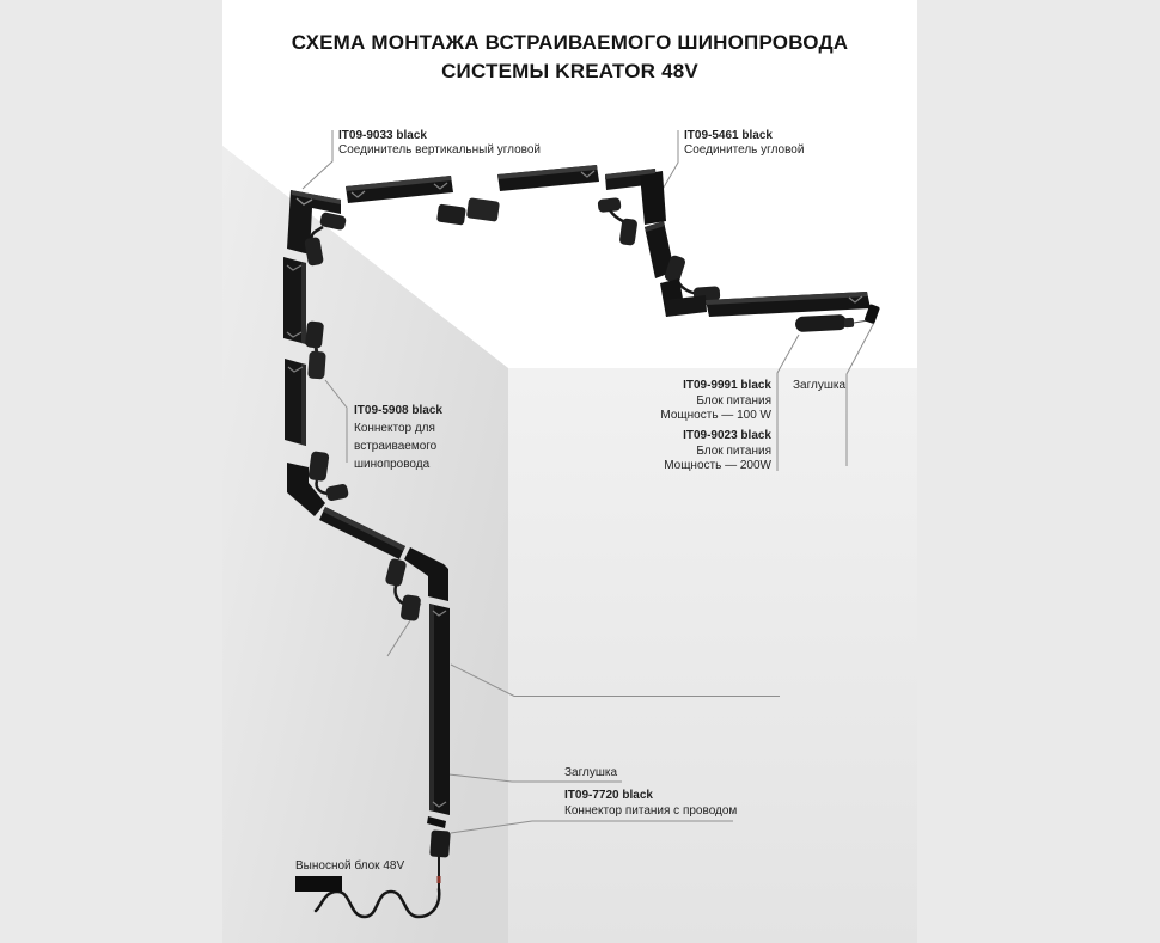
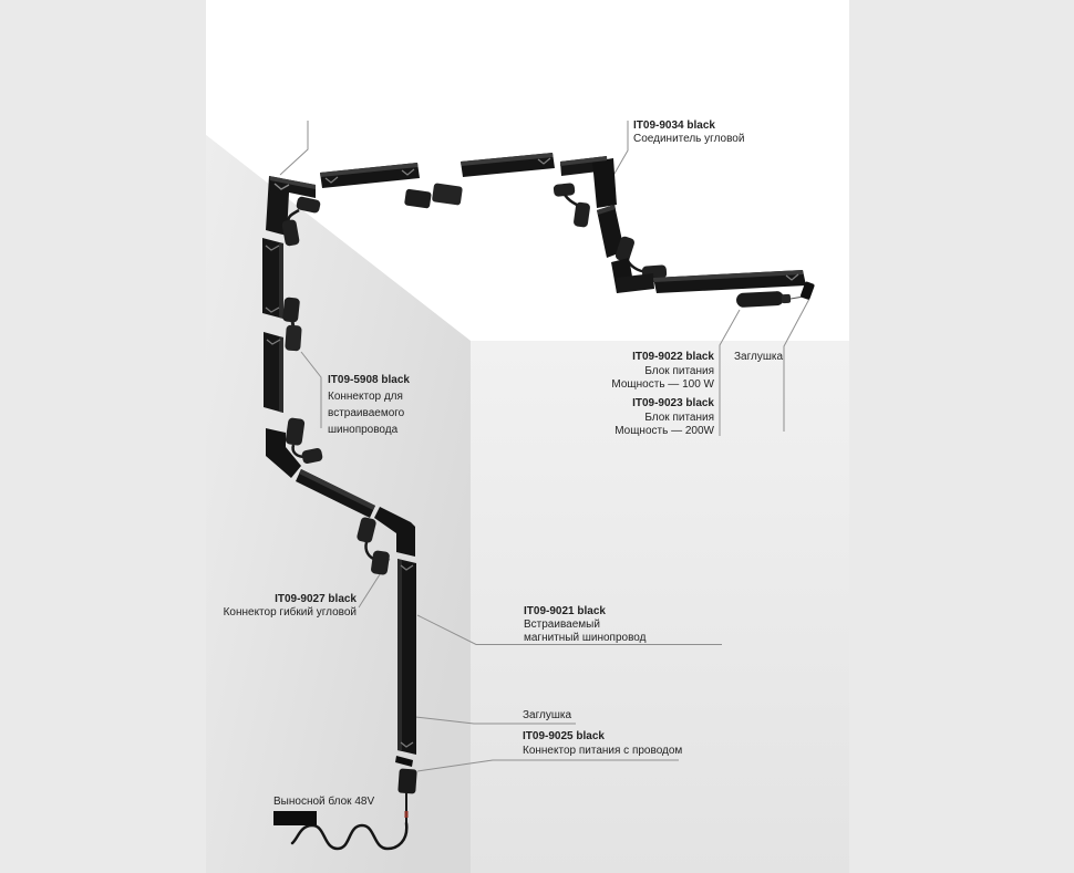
- СХЕМА МОНТАЖА ВСТРАИВАЕМОГО ШИНОПРОВОДА
- СИСТЕМЫ KREATOR 48V
- IT09-9033 black
- Соединитель вертикальный угловой
- IT09-5461 black
+ IT09-9034 black
  Соединитель угловой
- IT09-9991 black
+ IT09-9022 black
  Блок питания
  Мощность — 100 W
  Заглушка
  IT09-9023 black
  Блок питания
  Мощность — 200W
  IT09-5908 black
  Коннектор для
  встраиваемого
  шинопровода
+ IT09-9027 black
+ Коннектор гибкий угловой
+ IT09-9021 black
+ Встраиваемый
+ магнитный шинопровод
  Заглушка
- IT09-7720 black
+ IT09-9025 black
  Коннектор питания с проводом
  Выносной блок 48V
